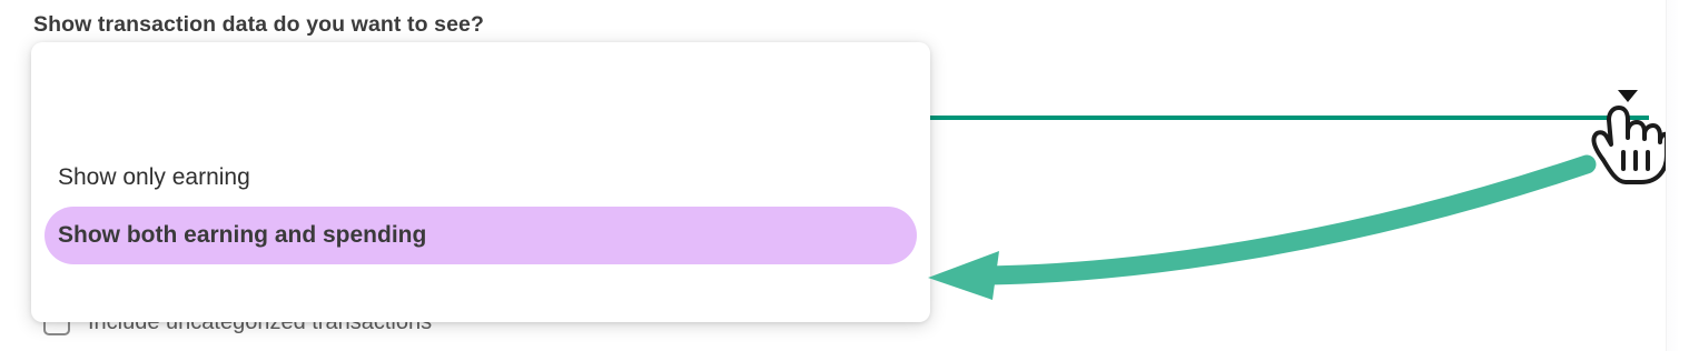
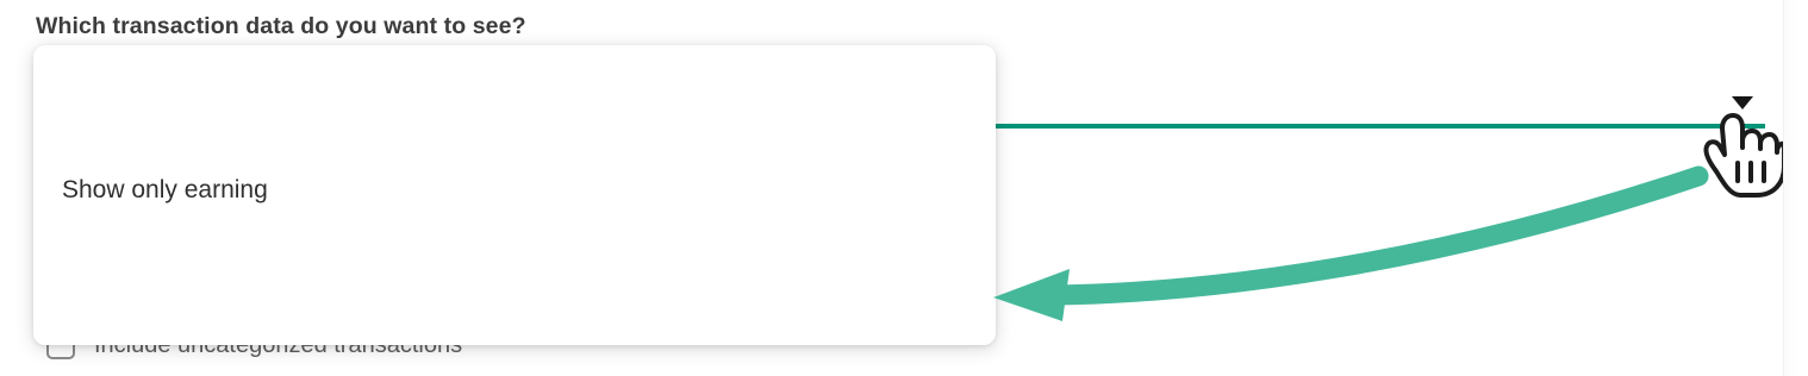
- Show transaction data do you want to see?
+ Which transaction data do you want to see?
  Show only earning
- Show both earning and spending
